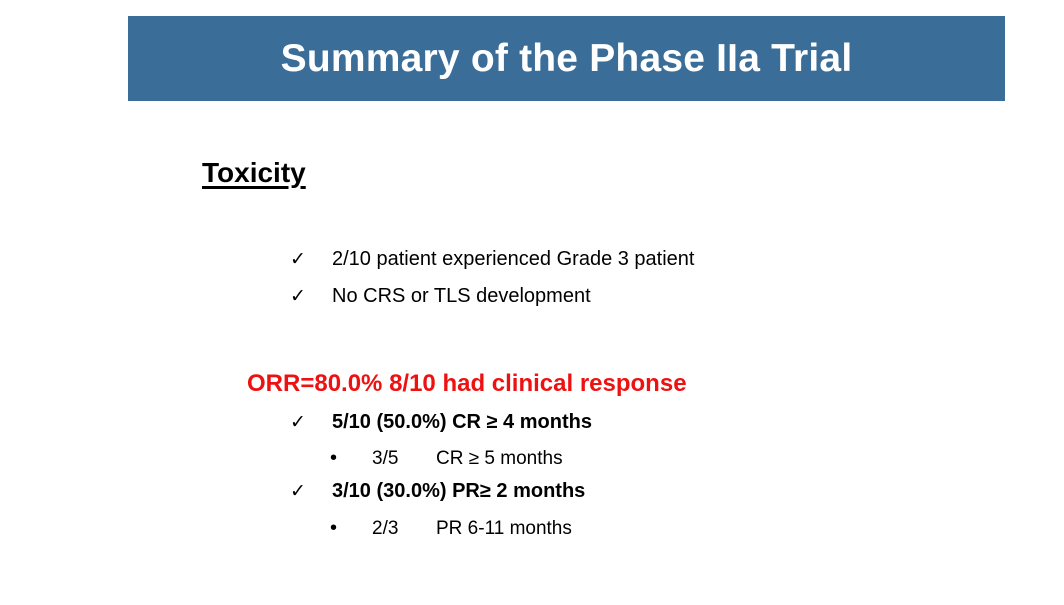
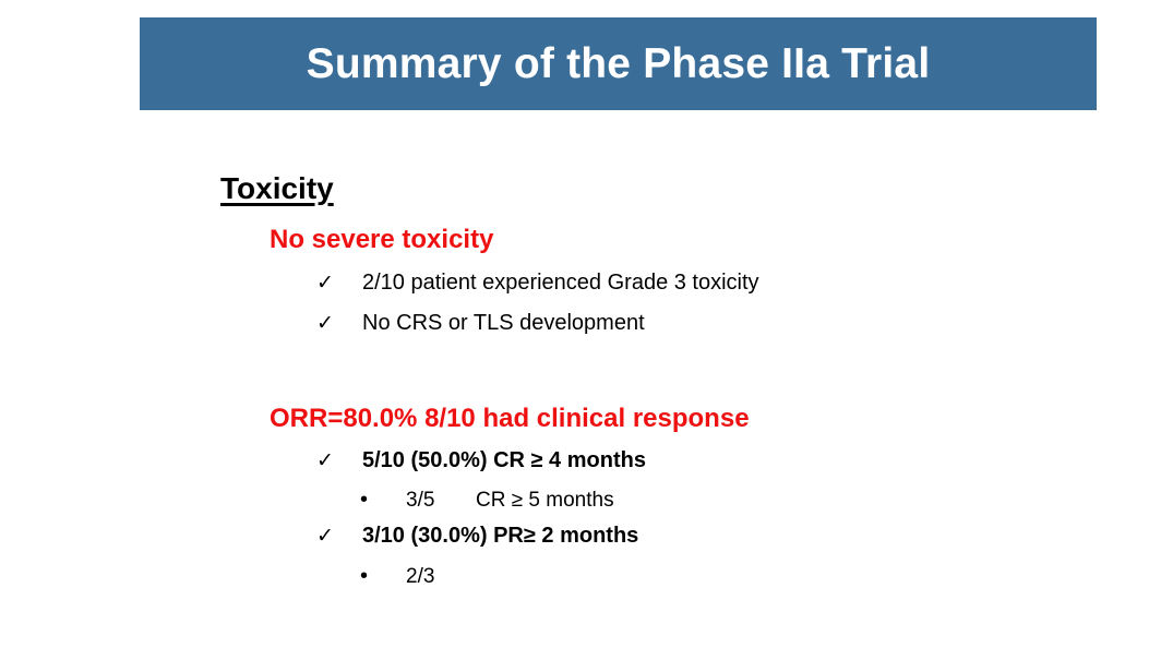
  Summary of the Phase IIa Trial
  Toxicity
+ No severe toxicity
  ✓
- 2/10 patient experienced Grade 3 patient
+ 2/10 patient experienced Grade 3 toxicity
  ✓
  No CRS or TLS development
  ORR=80.0% 8/10 had clinical response
  ✓
  5/10 (50.0%) CR ≥ 4 months
  •
  3/5
  CR ≥ 5 months
  ✓
  3/10 (30.0%) PR≥ 2 months
  •
  2/3
- PR 6-11 months
